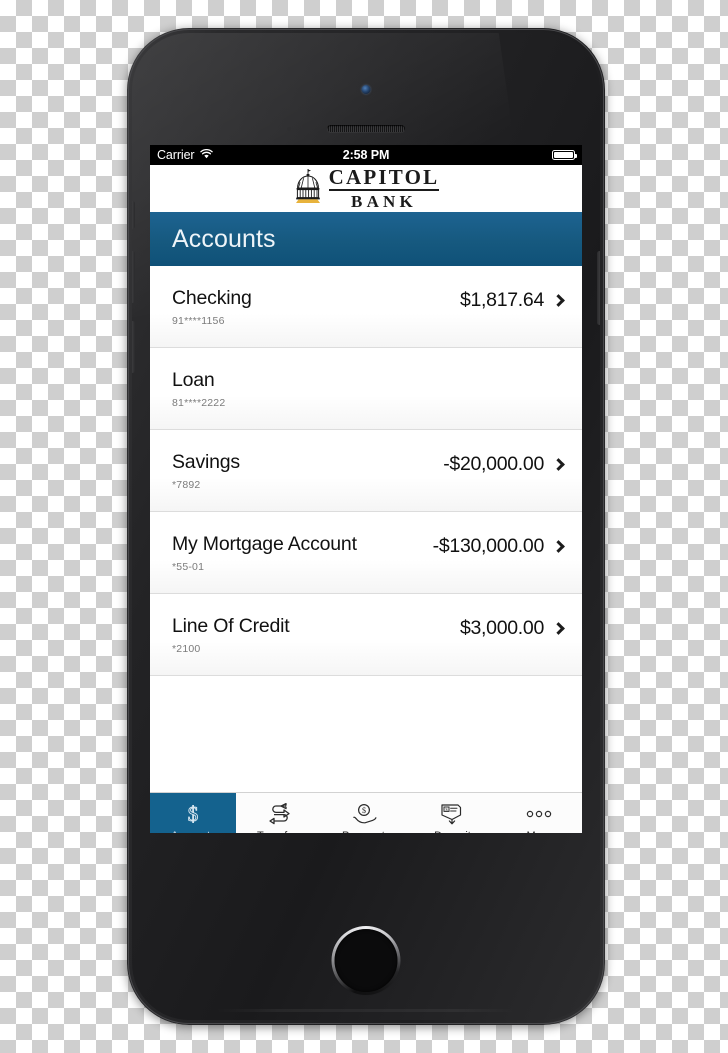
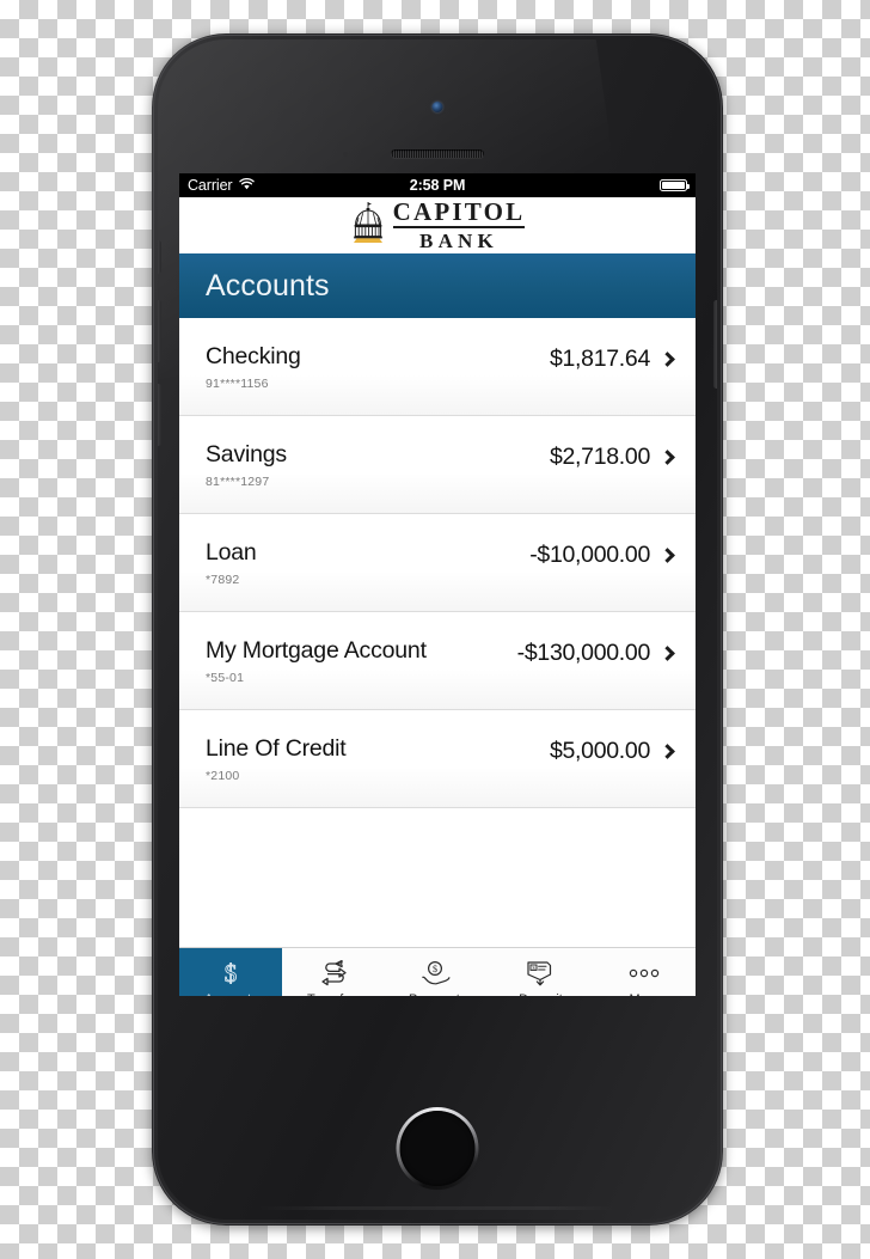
  Carrier
  2:58 PM
  CAPITOL
  BANK
  Accounts
  Checking
  91****1156
  $1,817.64
- Loan
+ Savings
- 81****2222
+ 81****1297
+ $2,718.00
- Savings
+ Loan
  *7892
- -$20,000.00
+ -$10,000.00
  My Mortgage Account
  *55-01
  -$130,000.00
  Line Of Credit
  *2100
- $3,000.00
+ $5,000.00
  $
  $
